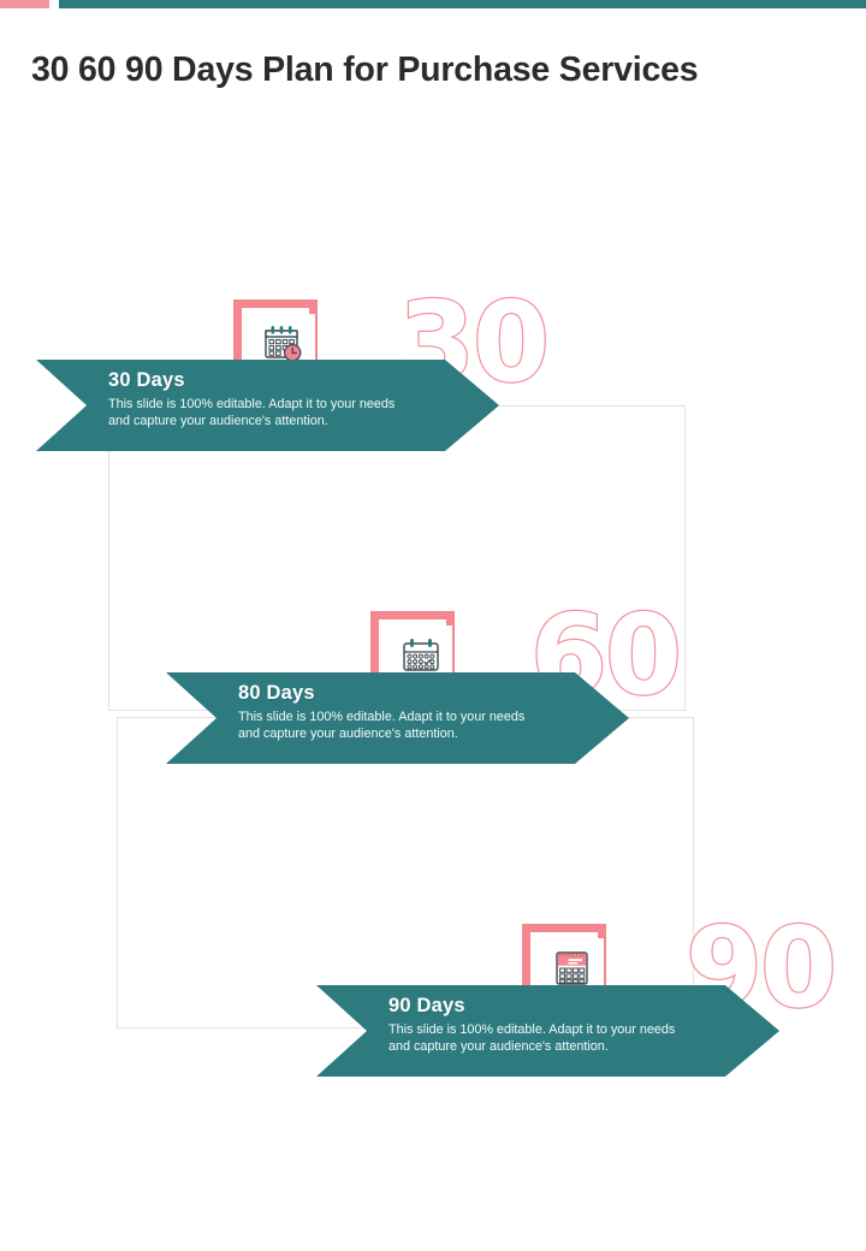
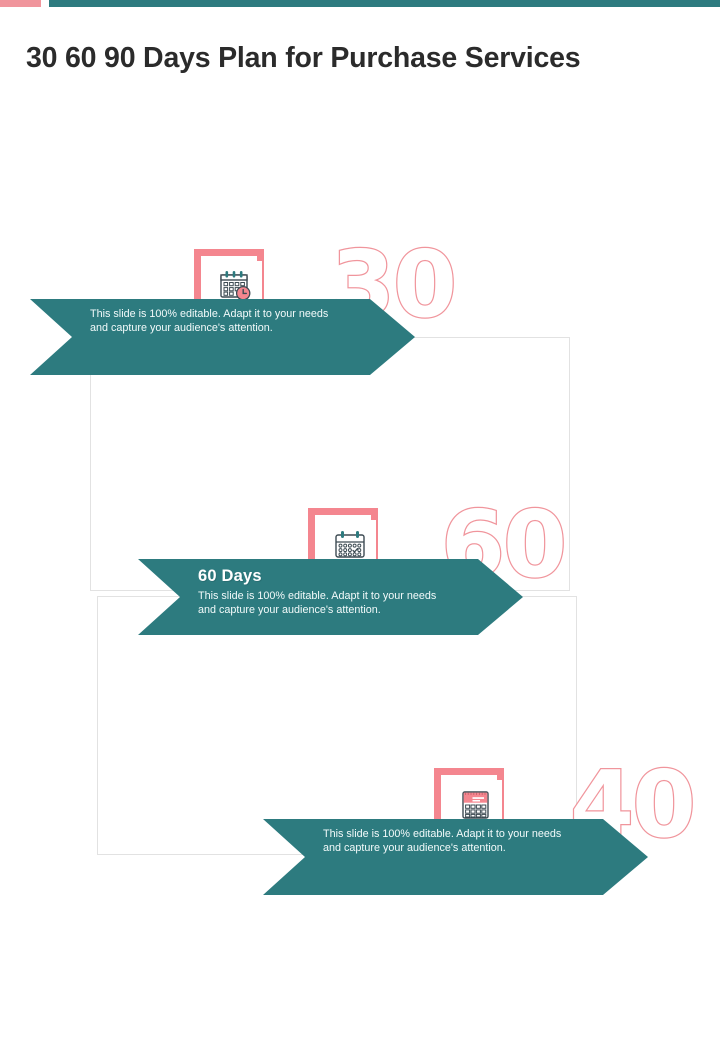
  30 60 90 Days Plan for Purchase Services
  30
- 30 Days
  This slide is 100% editable. Adapt it to your needs and capture your audience's attention.
  60
- 80 Days
+ 60 Days
  This slide is 100% editable. Adapt it to your needs and capture your audience's attention.
- 90
+ 40
- 90 Days
  This slide is 100% editable. Adapt it to your needs and capture your audience's attention.
